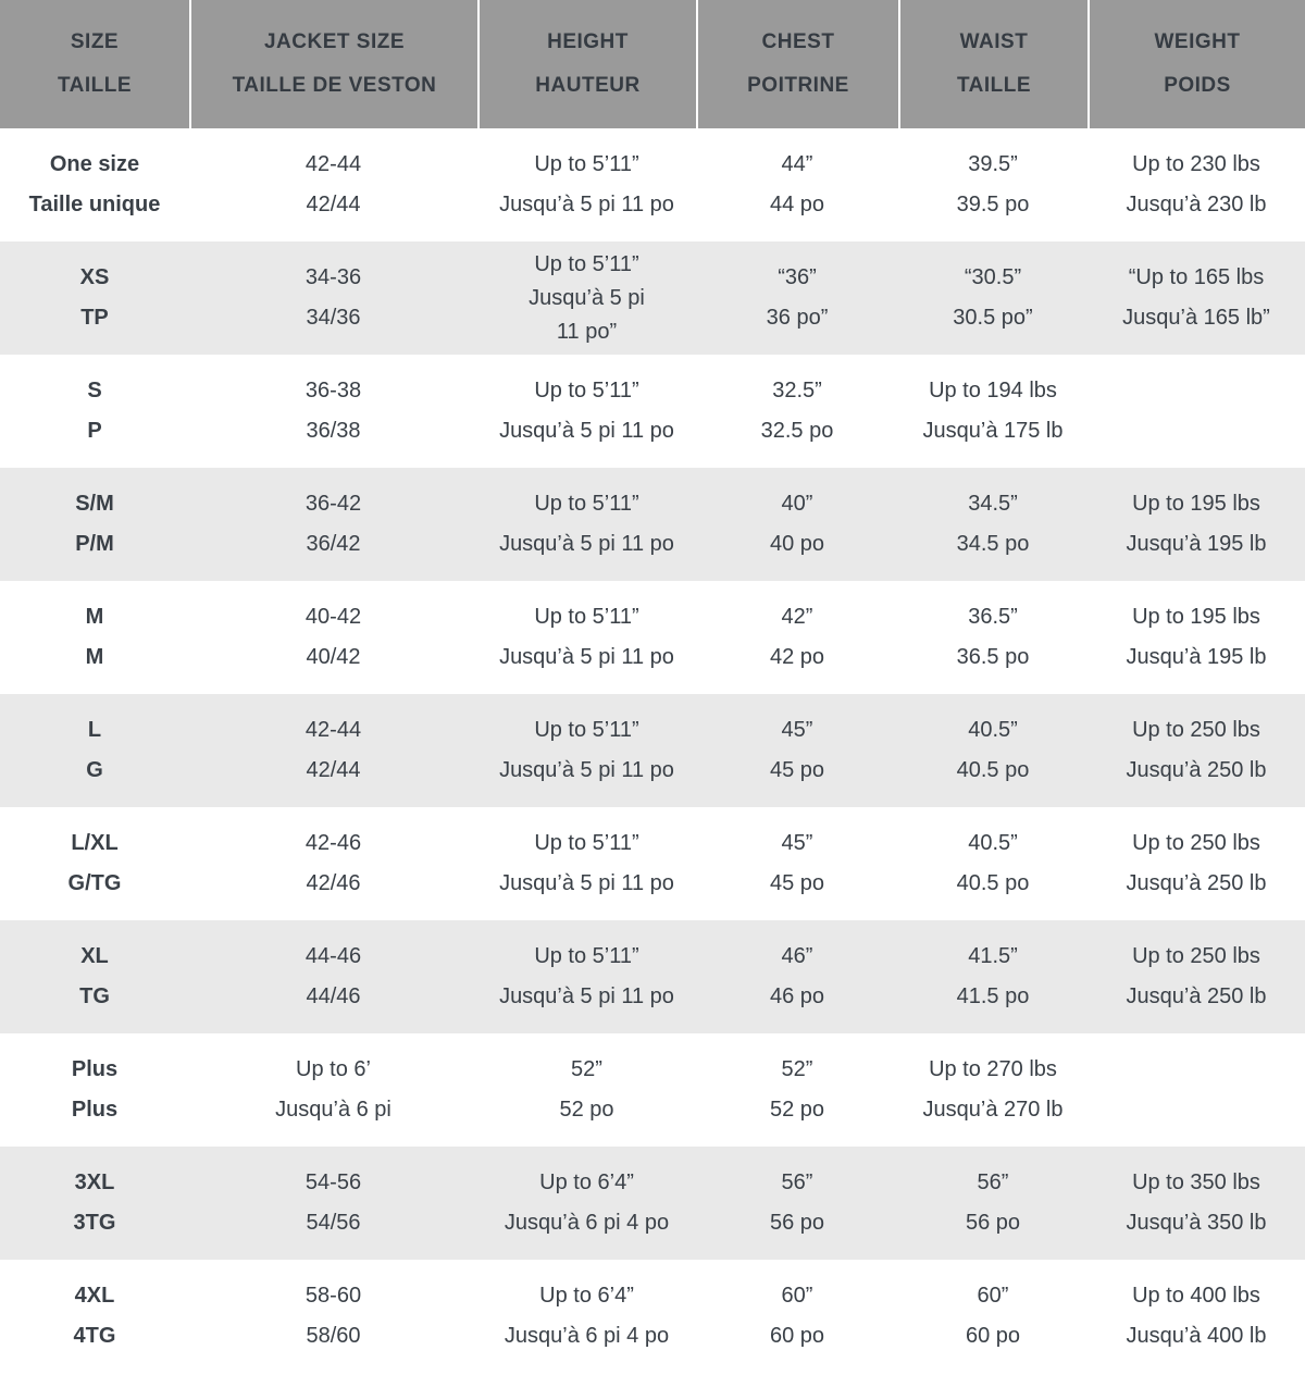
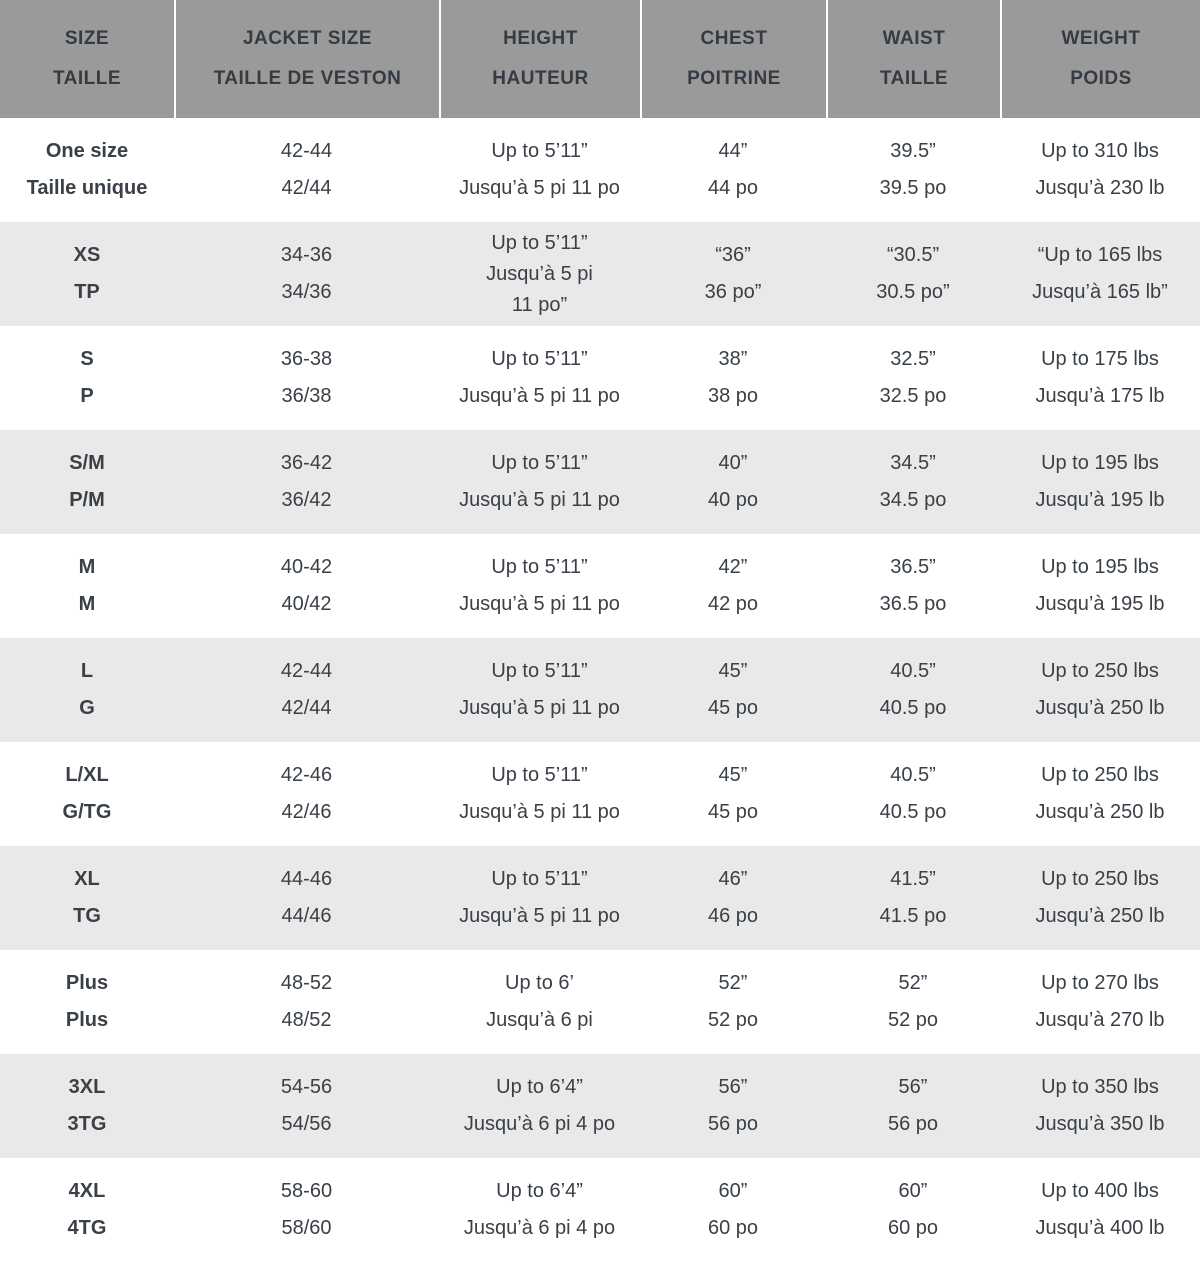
  SIZE
  TAILLE
  JACKET SIZE
  TAILLE DE VESTON
  HEIGHT
  HAUTEUR
  CHEST
  POITRINE
  WAIST
  TAILLE
  WEIGHT
  POIDS
  One size
  Taille unique
  42-44
  42/44
  Up to 5’11”
  Jusqu’à 5 pi 11 po
  44”
  44 po
  39.5”
  39.5 po
- Up to 230 lbs
+ Up to 310 lbs
  Jusqu’à 230 lb
  XS
  TP
  34-36
  34/36
  Up to 5’11”
  Jusqu’à 5 pi
  11 po”
  “36”
  36 po”
  “30.5”
  30.5 po”
  “Up to 165 lbs
  Jusqu’à 165 lb”
  S
  P
  36-38
  36/38
  Up to 5’11”
  Jusqu’à 5 pi 11 po
+ 38”
+ 38 po
  32.5”
  32.5 po
- Up to 194 lbs
+ Up to 175 lbs
  Jusqu’à 175 lb
  S/M
  P/M
  36-42
  36/42
  Up to 5’11”
  Jusqu’à 5 pi 11 po
  40”
  40 po
  34.5”
  34.5 po
  Up to 195 lbs
  Jusqu’à 195 lb
  M
  M
  40-42
  40/42
  Up to 5’11”
  Jusqu’à 5 pi 11 po
  42”
  42 po
  36.5”
  36.5 po
  Up to 195 lbs
  Jusqu’à 195 lb
  L
  G
  42-44
  42/44
  Up to 5’11”
  Jusqu’à 5 pi 11 po
  45”
  45 po
  40.5”
  40.5 po
  Up to 250 lbs
  Jusqu’à 250 lb
  L/XL
  G/TG
  42-46
  42/46
  Up to 5’11”
  Jusqu’à 5 pi 11 po
  45”
  45 po
  40.5”
  40.5 po
  Up to 250 lbs
  Jusqu’à 250 lb
  XL
  TG
  44-46
  44/46
  Up to 5’11”
  Jusqu’à 5 pi 11 po
  46”
  46 po
  41.5”
  41.5 po
  Up to 250 lbs
  Jusqu’à 250 lb
  Plus
  Plus
+ 48-52
+ 48/52
  Up to 6’
  Jusqu’à 6 pi
  52”
  52 po
  52”
  52 po
  Up to 270 lbs
  Jusqu’à 270 lb
  3XL
  3TG
  54-56
  54/56
  Up to 6’4”
  Jusqu’à 6 pi 4 po
  56”
  56 po
  56”
  56 po
  Up to 350 lbs
  Jusqu’à 350 lb
  4XL
  4TG
  58-60
  58/60
  Up to 6’4”
  Jusqu’à 6 pi 4 po
  60”
  60 po
  60”
  60 po
  Up to 400 lbs
  Jusqu’à 400 lb
